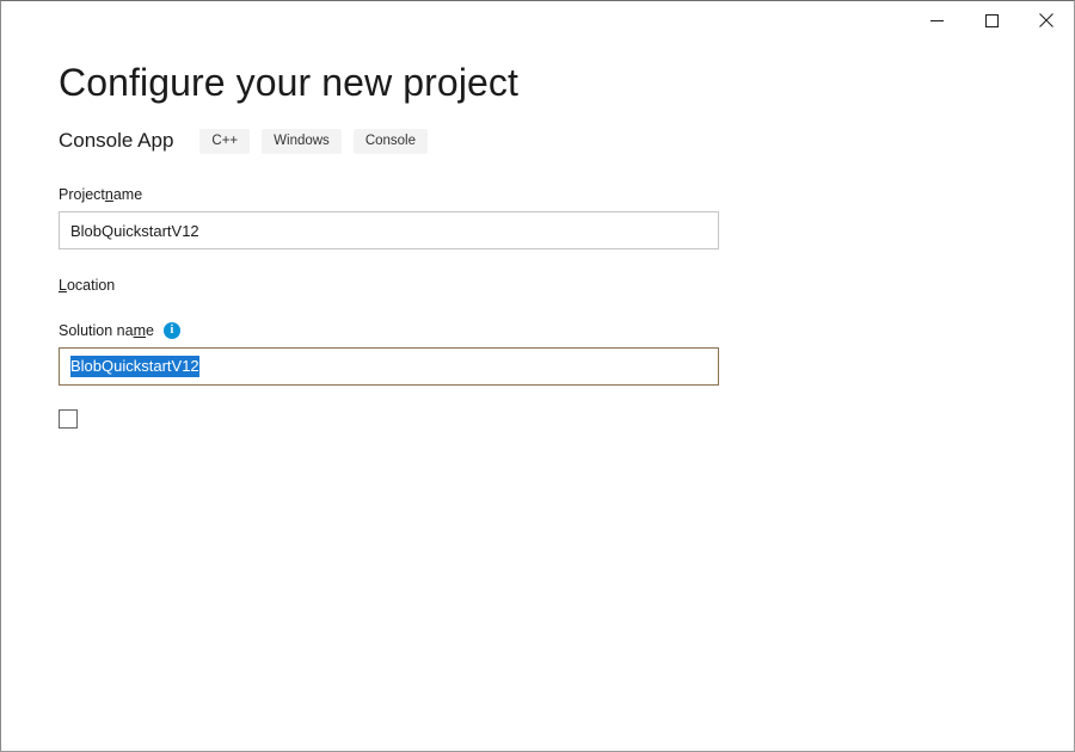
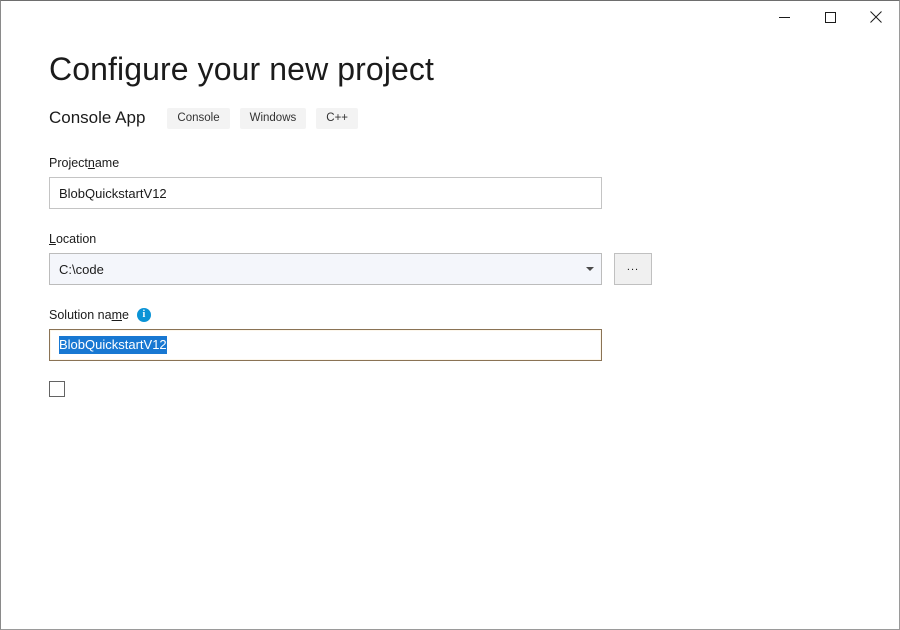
  Configure your new project
  Console App
- C++
+ Console
  Windows
- Console
+ C++
  Project
  n
  ame
  BlobQuickstartV12
  L
  ocation
+ C:\code
+ ...
  Solution na
  m
  e
  i
  BlobQuickstartV12
